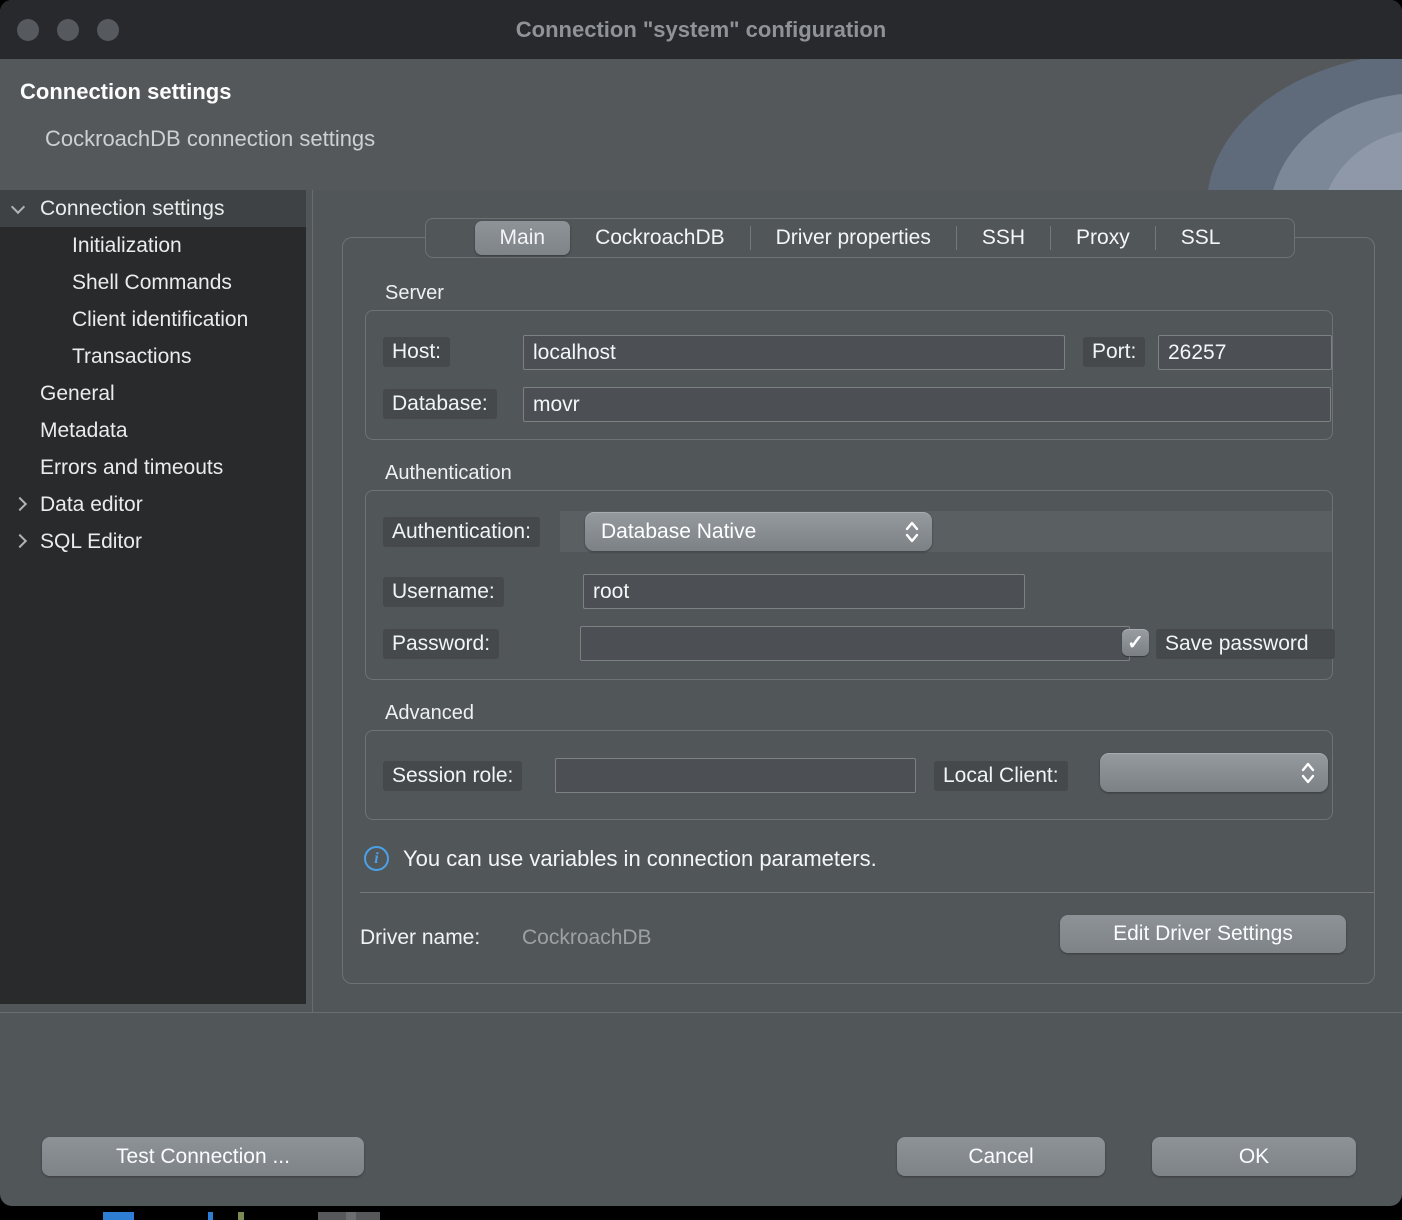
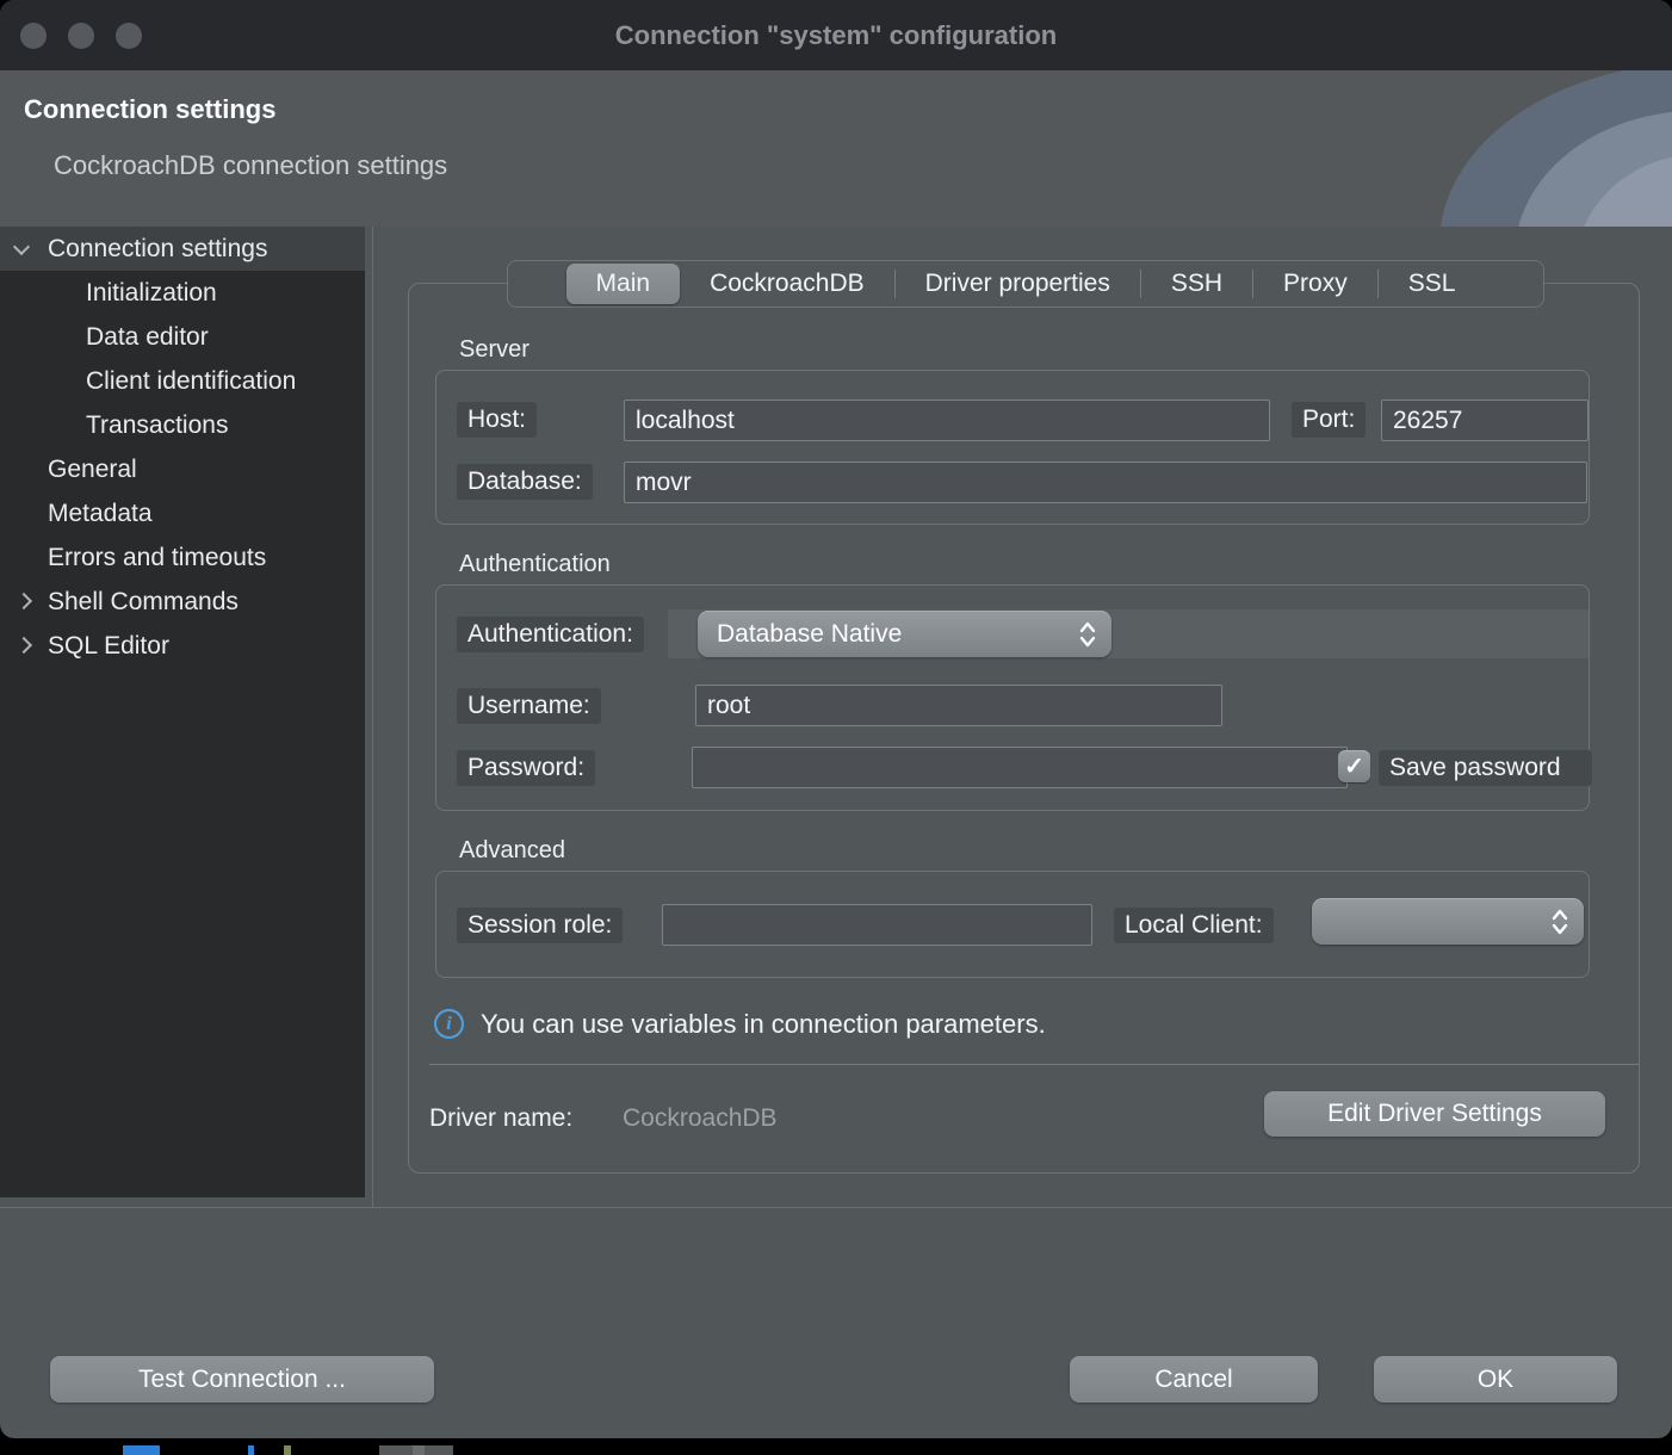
  Connection "system" configuration
  Connection settings
  CockroachDB connection settings
  Connection settings
  Initialization
- Shell Commands
+ Data editor
  Client identification
  Transactions
  General
  Metadata
  Errors and timeouts
- Data editor
+ Shell Commands
  SQL Editor
  Main
  CockroachDB
  Driver properties
  SSH
  Proxy
  SSL
  Server
  Host:
  localhost
  Port:
  26257
  Database:
  movr
  Authentication
  Authentication:
  Database Native
  Username:
  root
  Password:
  ✓
  Save password
  Advanced
  Session role:
  Local Client:
  i
  You can use variables in connection parameters.
  Driver name:
  CockroachDB
  Edit Driver Settings
  Test Connection ...
  Cancel
  OK
